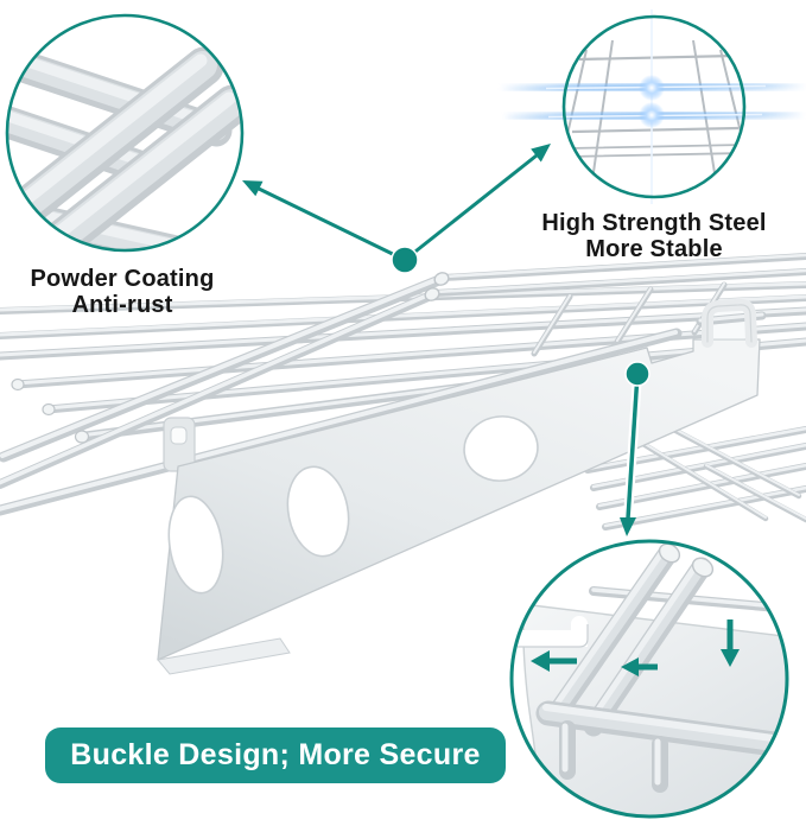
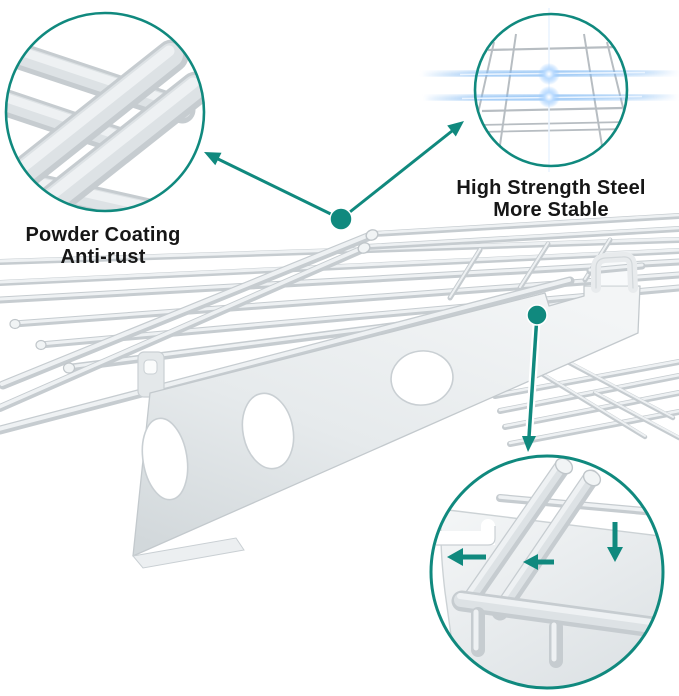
  Powder Coating
  Anti-rust
  High Strength Steel
  More Stable
- Buckle Design; More Secure
